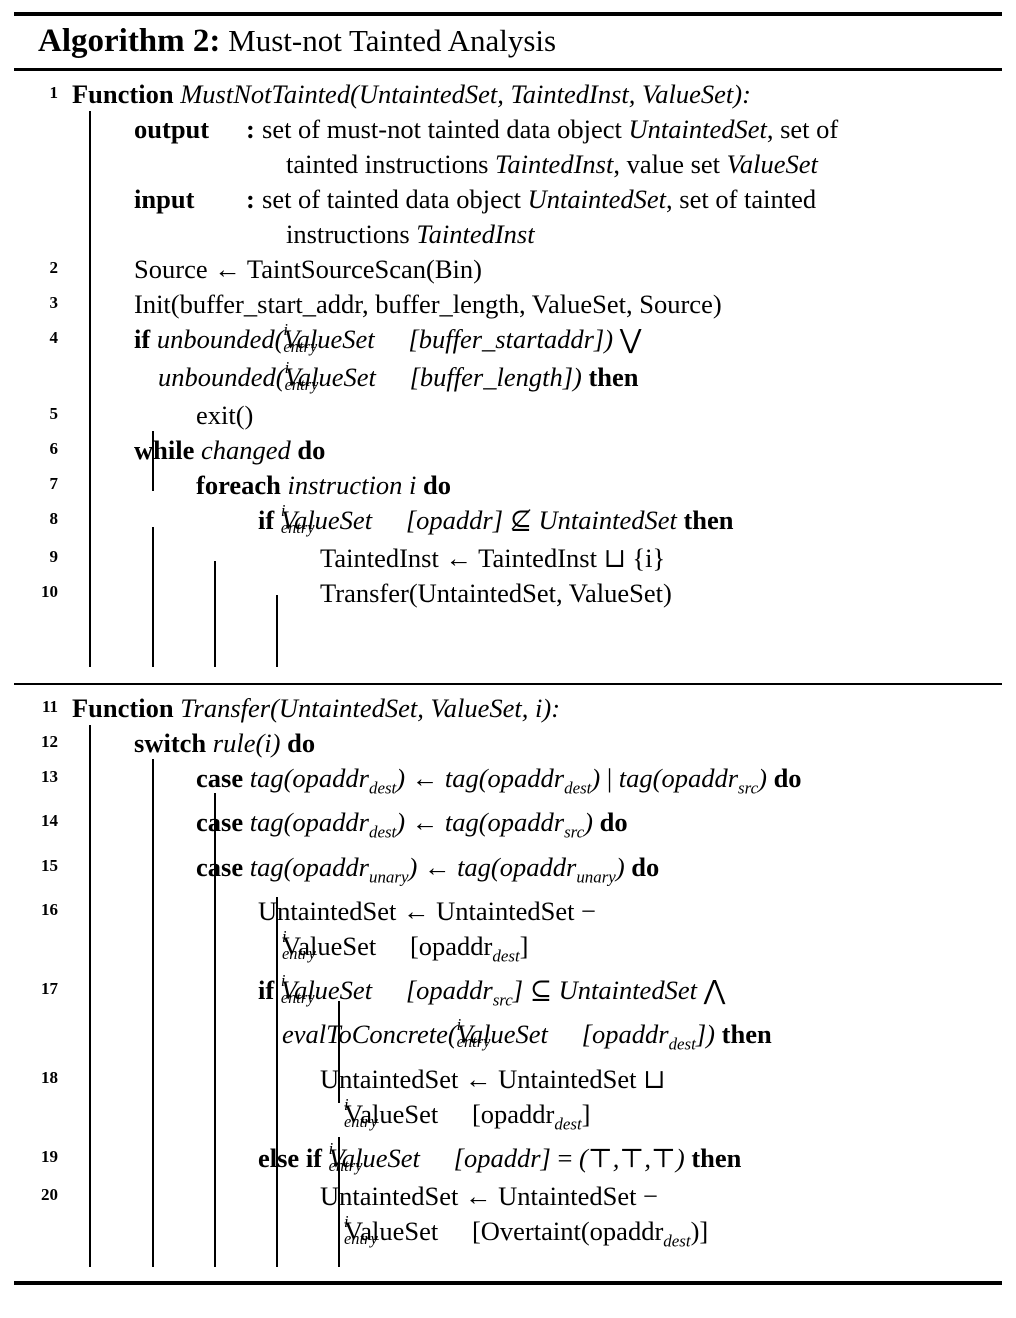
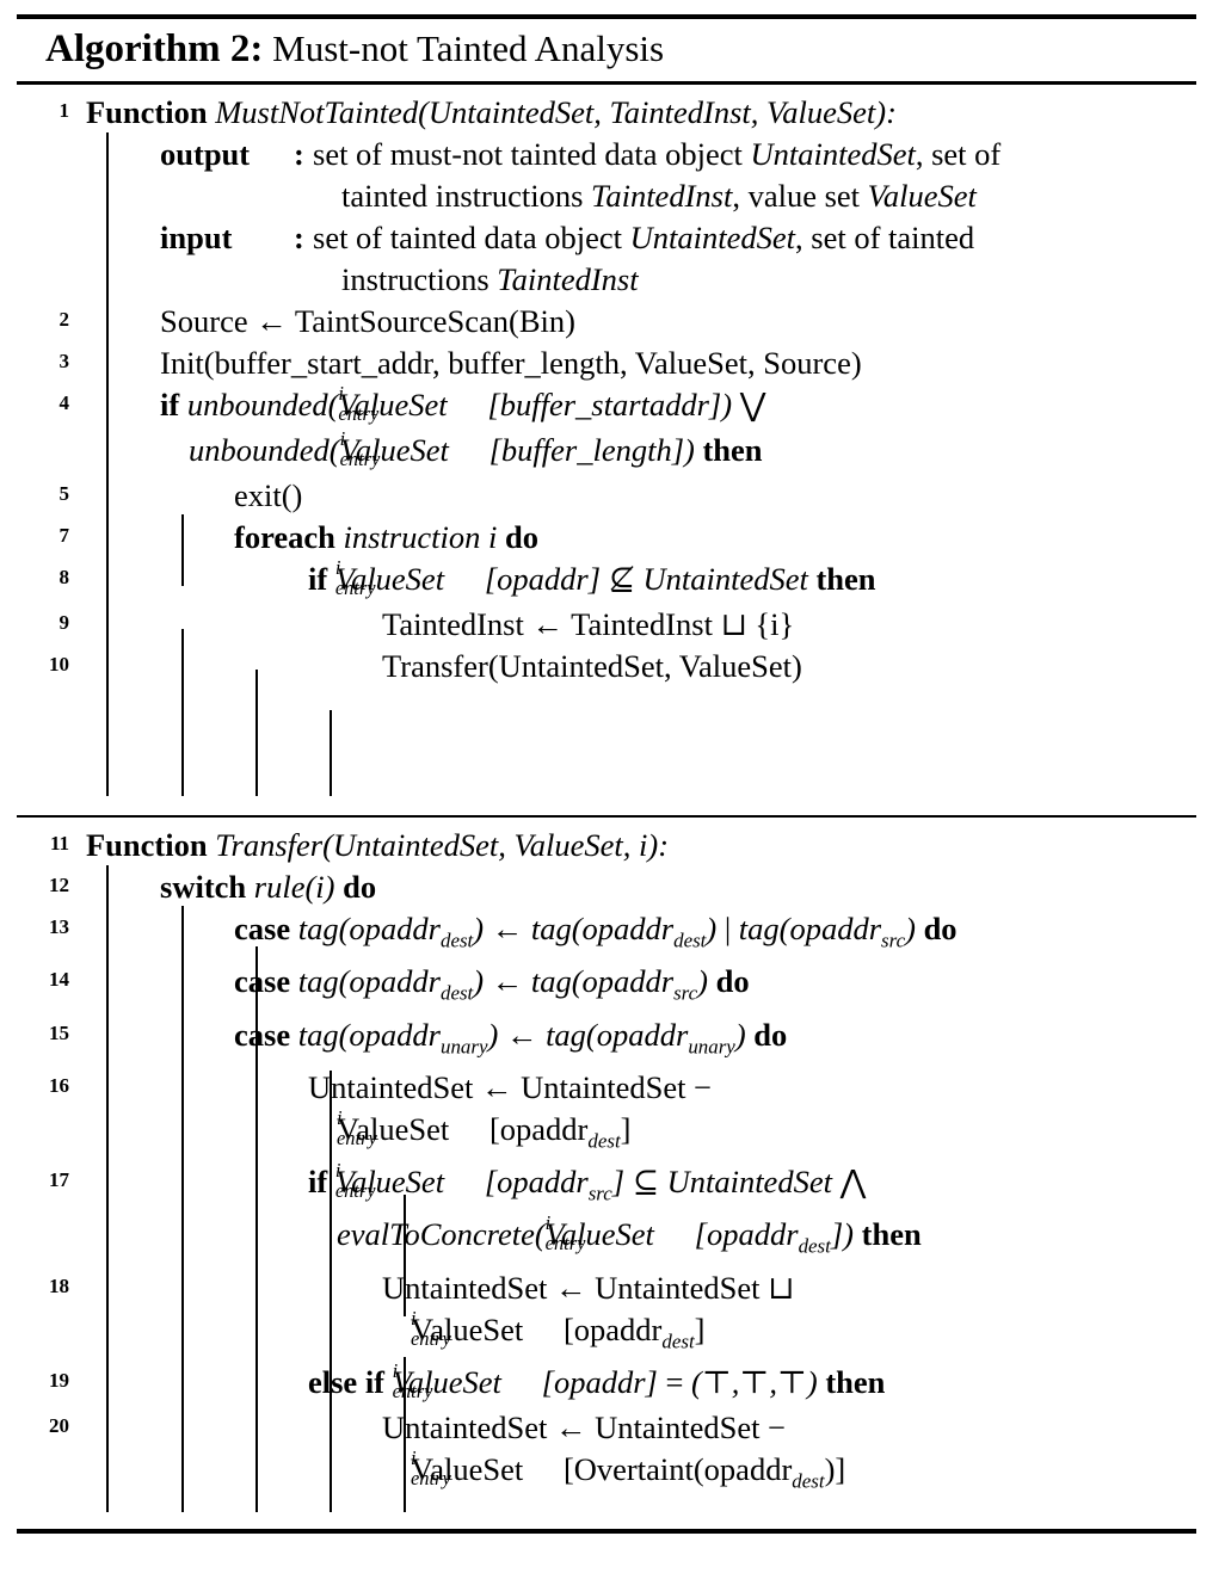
  Algorithm 2: Must-not Tainted Analysis
  1
  Function MustNotTainted(UntaintedSet, TaintedInst, ValueSet):
  output : set of must-not tainted data object UntaintedSet, set of
  tainted instructions TaintedInst, value set ValueSet
  input : set of tainted data object UntaintedSet, set of tainted
  instructions TaintedInst
  2
  Source ← TaintSourceScan(Bin)
  3
  Init(buffer_start_addr, buffer_length, ValueSet, Source)
  4
  if unbounded(ValueSet
  i
  entry
  [buffer_startaddr]) ⋁
  unbounded(ValueSet
  i
  entry
  [buffer_length]) then
  5
  exit()
- 6
- while changed do
  7
  foreach instruction i do
  8
  if ValueSet
  i
  entry
  [opaddr] ⊈ UntaintedSet then
  9
  TaintedInst ← TaintedInst ⊔ {i}
  10
  Transfer(UntaintedSet, ValueSet)
  11
  Function Transfer(UntaintedSet, ValueSet, i):
  12
  switch rule(i) do
  13
  case tag(opaddrdest) ← tag(opaddrdest) | tag(opaddrsrc) do
  14
  case tag(opaddrdest) ← tag(opaddrsrc) do
  15
  case tag(opaddrunary) ← tag(opaddrunary) do
  16
  UntaintedSet ← UntaintedSet −
  ValueSet
  i
  entry
  [opaddrdest]
  17
  if ValueSet
  i
  entry
  [opaddrsrc] ⊆ UntaintedSet ⋀
  evalToConcrete(ValueSet
  i
  entry
  [opaddrdest]) then
  18
  UntaintedSet ← UntaintedSet ⊔
  ValueSet
  i
  entry
  [opaddrdest]
  19
  else if ValueSet
  i
  entry
  [opaddr] = (⊤,⊤,⊤) then
  20
  UntaintedSet ← UntaintedSet −
  ValueSet
  i
  entry
  [Overtaint(opaddrdest)]
